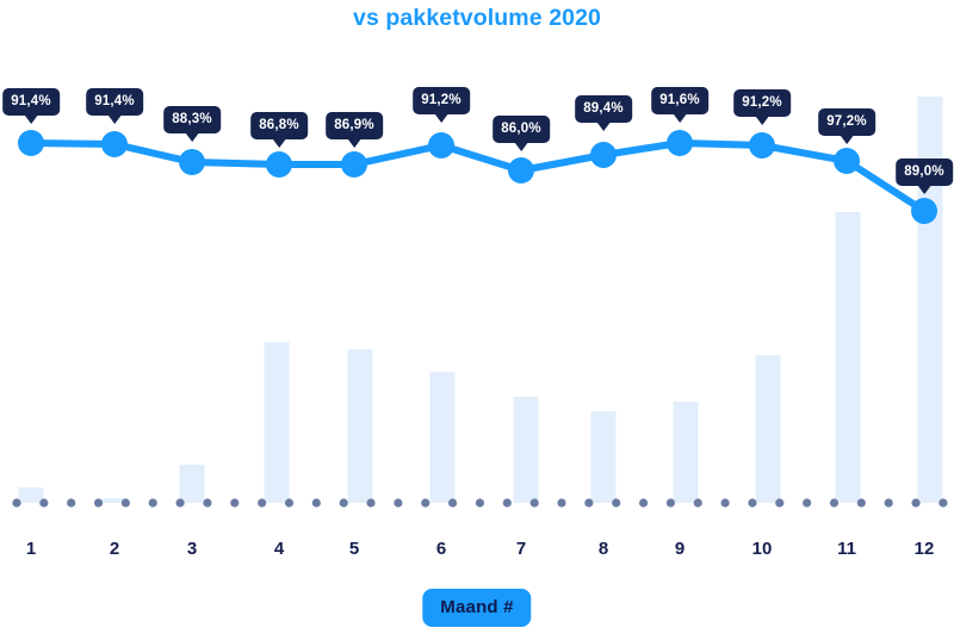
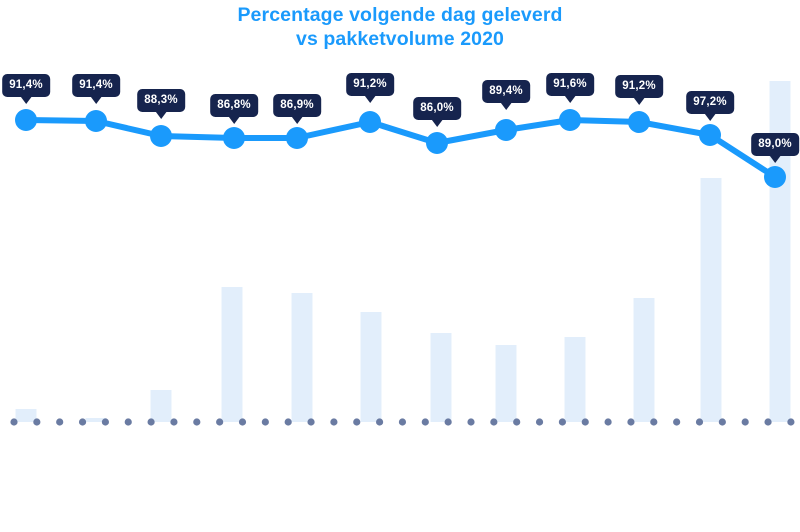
+ Percentage volgende dag geleverd
  vs pakketvolume 2020
  91,4%
  91,4%
  88,3%
  86,8%
  86,9%
  91,2%
  86,0%
  89,4%
  91,6%
  91,2%
  97,2%
  89,0%
- 1
- 2
- 3
- 4
- 5
- 6
- 7
- 8
- 9
- 10
- 11
- 12
- Maand #
